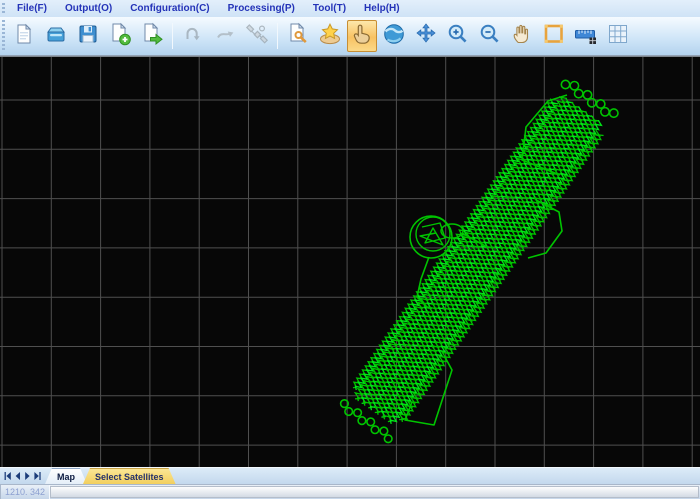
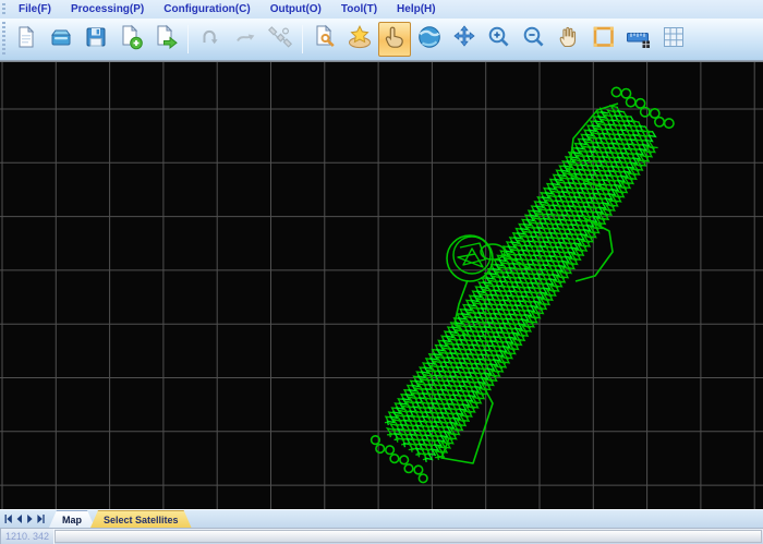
  File(F)
- Output(O)
+ Processing(P)
  Configuration(C)
- Processing(P)
+ Output(O)
  Tool(T)
  Help(H)
  Map
  Select Satellites
  1210. 342
